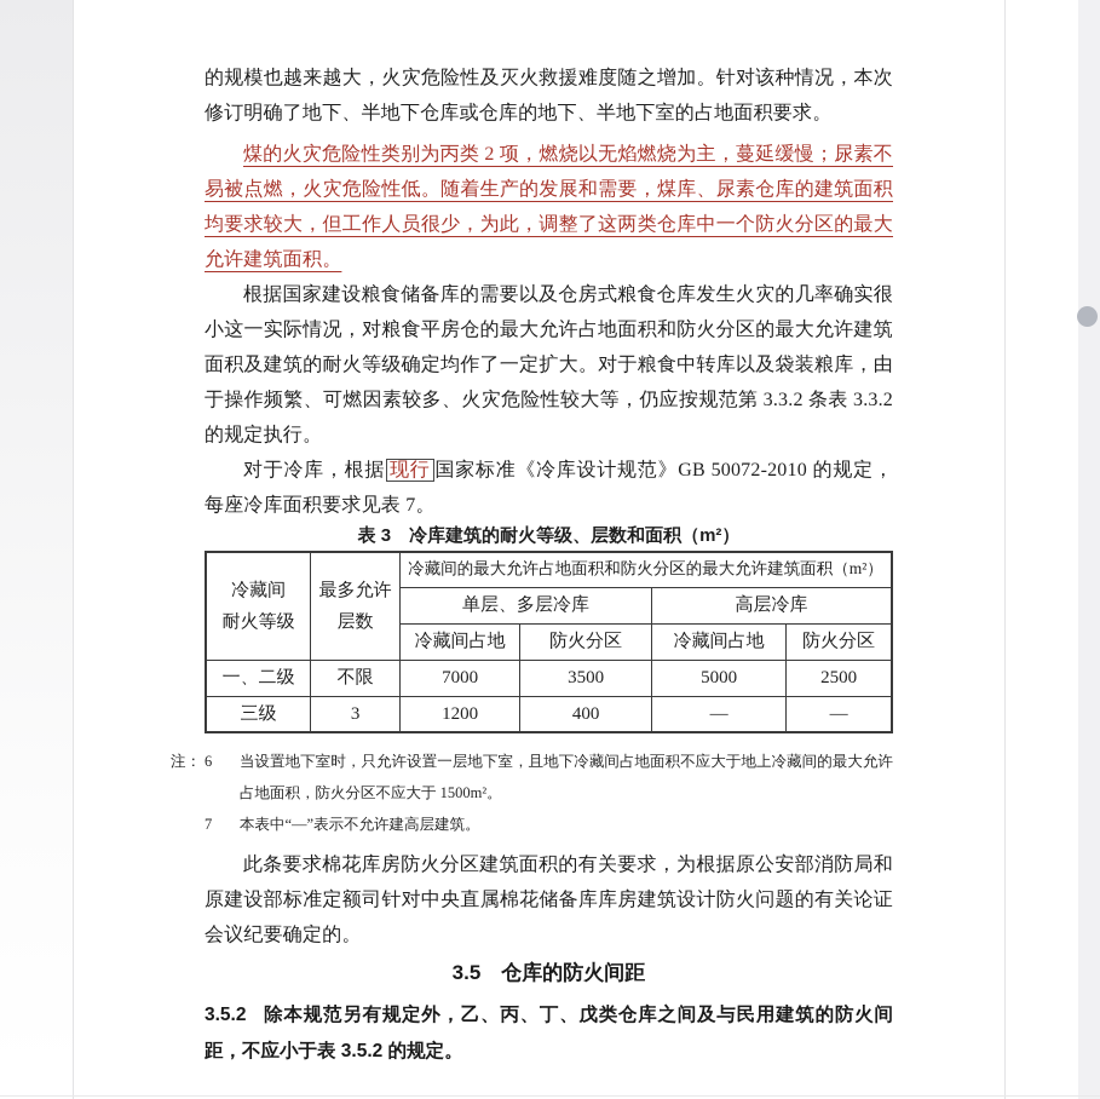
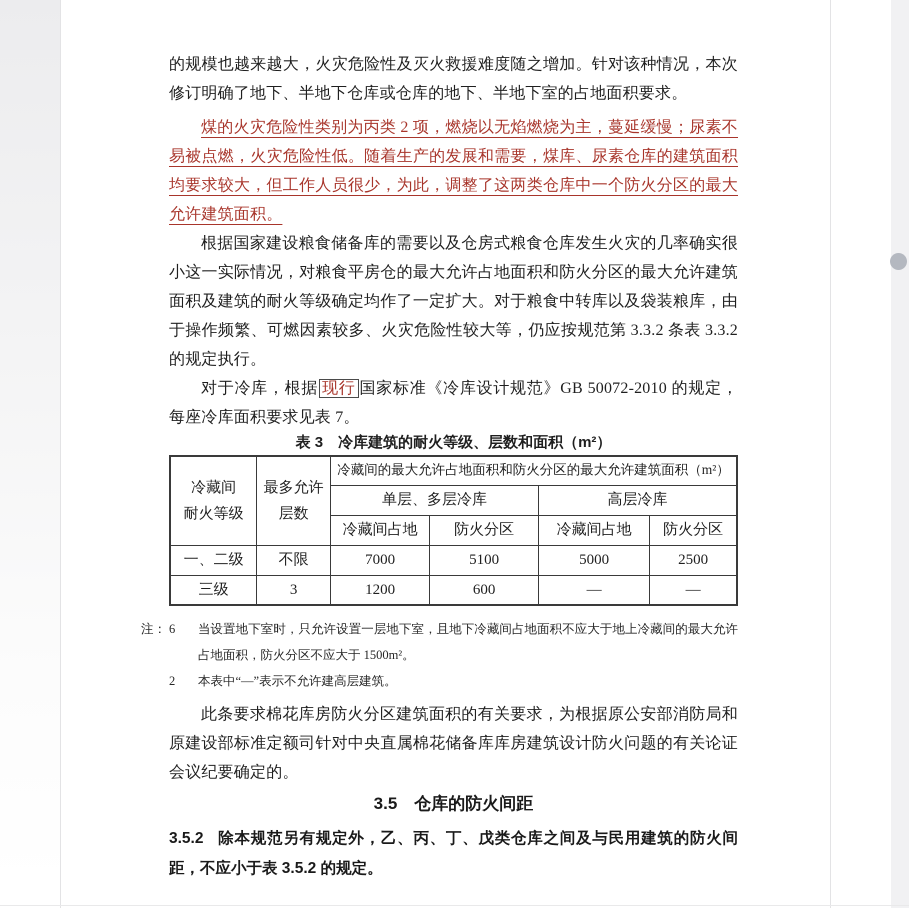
  的规模也越来越大，火灾危险性及灭火救援难度随之增加。针对该种情况，本次修订明确了地下、半地下仓库或仓库的地下、半地下室的占地面积要求。
  煤的火灾危险性类别为丙类 2 项，燃烧以无焰燃烧为主，蔓延缓慢；尿素不易被点燃，火灾危险性低。随着生产的发展和需要，煤库、尿素仓库的建筑面积均要求较大，但工作人员很少，为此，调整了这两类仓库中一个防火分区的最大允许建筑面积。
  根据国家建设粮食储备库的需要以及仓房式粮食仓库发生火灾的几率确实很小这一实际情况，对粮食平房仓的最大允许占地面积和防火分区的最大允许建筑面积及建筑的耐火等级确定均作了一定扩大。对于粮食中转库以及袋装粮库，由于操作频繁、可燃因素较多、火灾危险性较大等，仍应按规范第 3.3.2 条表 3.3.2 的规定执行。
  对于冷库，根据 现行 国家标准《冷库设计规范》GB 50072-2010 的规定，每座冷库面积要求见表 7。
  表 3 冷库建筑的耐火等级、层数和面积（m²）
  冷藏间 耐火等级	最多允许 层数	冷藏间的最大允许占地面积和防火分区的最大允许建筑面积（m²）
  单层、多层冷库	高层冷库
  冷藏间占地	防火分区	冷藏间占地	防火分区
- 一、二级	不限	7000	3500	5000	2500
+ 一、二级	不限	7000	5100	5000	2500
- 三级	3	1200	400	—	—
+ 三级	3	1200	600	—	—
  注：
  6
  当设置地下室时，只允许设置一层地下室，且地下冷藏间占地面积不应大于地上冷藏间的最大允许占地面积，防火分区不应大于 1500m²。
- 7
+ 2
  本表中“—”表示不允许建高层建筑。
  此条要求棉花库房防火分区建筑面积的有关要求，为根据原公安部消防局和原建设部标准定额司针对中央直属棉花储备库库房建筑设计防火问题的有关论证会议纪要确定的。
  3.5 仓库的防火间距
  3.5.2 除本规范另有规定外，乙、丙、丁、戊类仓库之间及与民用建筑的防火间距，不应小于表 3.5.2 的规定。
